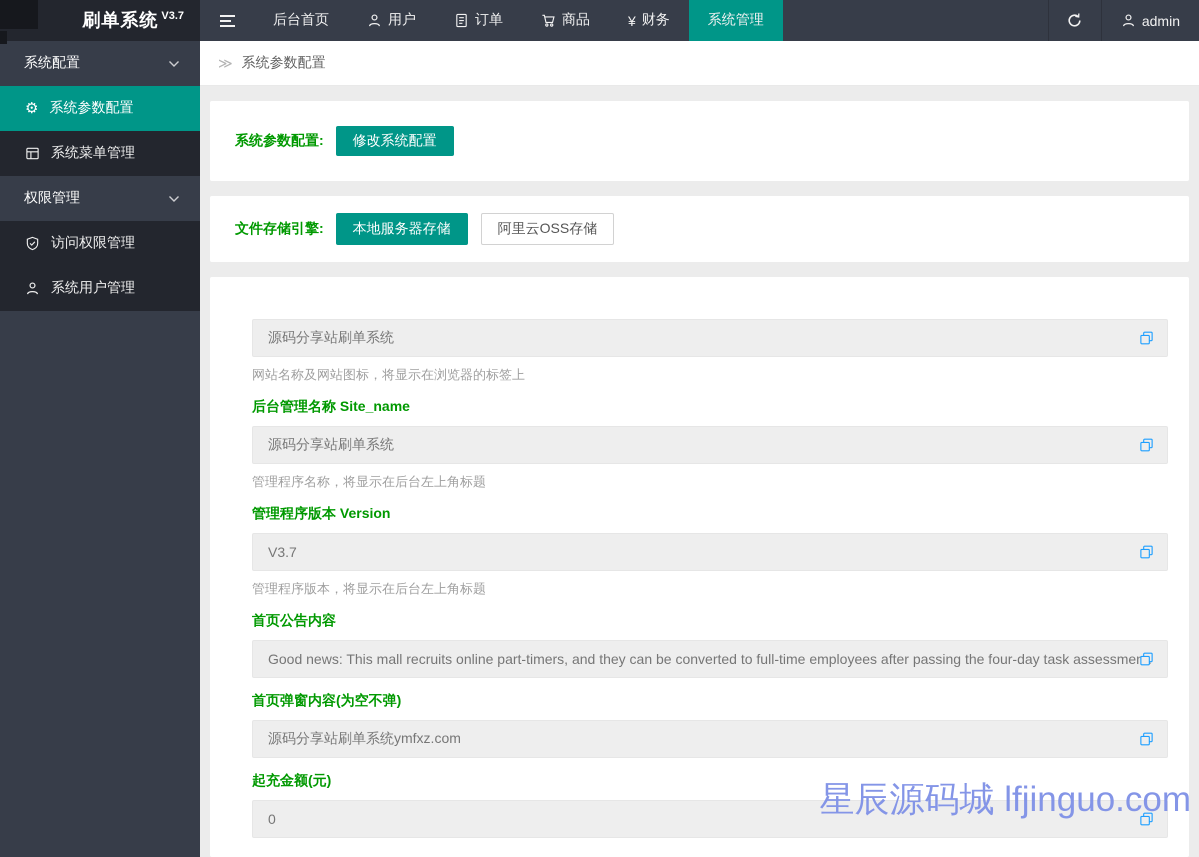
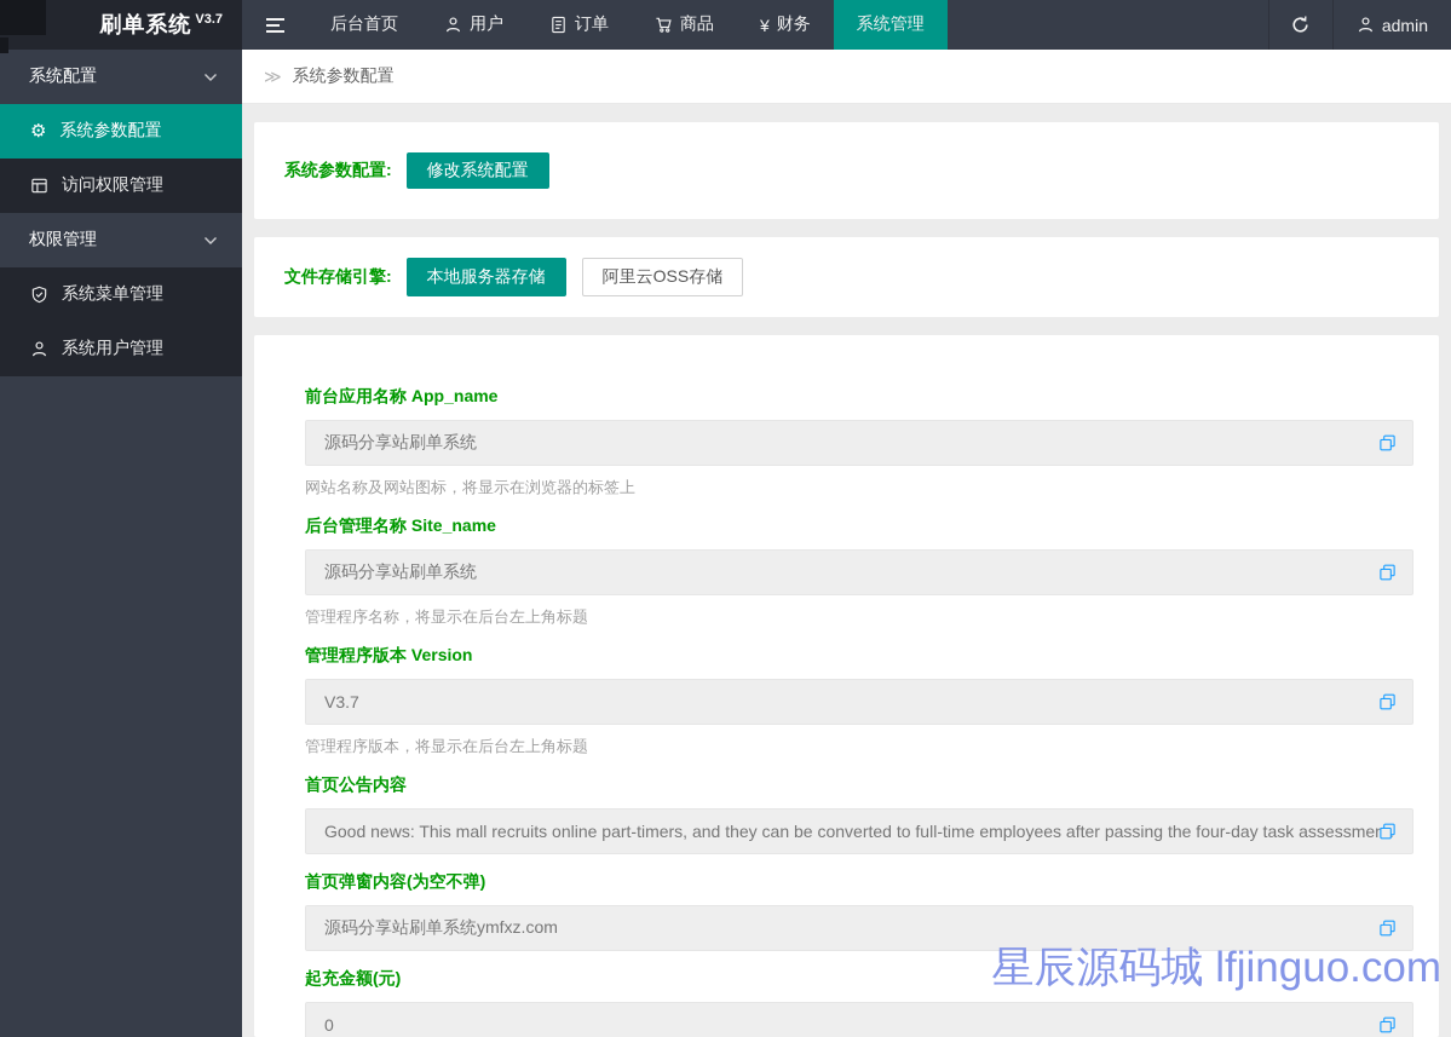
  刷单系统
  V3.7
  后台首页
  用户
  订单
  商品
  ¥
  财务
  系统管理
  admin
  系统配置
  ⚙
  系统参数配置
- 系统菜单管理
+ 访问权限管理
  权限管理
- 访问权限管理
+ 系统菜单管理
  系统用户管理
  ≫
  系统参数配置
  系统参数配置:
  修改系统配置
  文件存储引擎:
  本地服务器存储
  阿里云OSS存储
+ 前台应用名称 App_name
  源码分享站刷单系统
  网站名称及网站图标，将显示在浏览器的标签上
  后台管理名称 Site_name
  源码分享站刷单系统
  管理程序名称，将显示在后台左上角标题
  管理程序版本 Version
  V3.7
  管理程序版本，将显示在后台左上角标题
  首页公告内容
  Good news: This mall recruits online part-timers, and they can be converted to full-time employees after passing the four-day task assessmen
  首页弹窗内容(为空不弹)
  源码分享站刷单系统ymfxz.com
  起充金额(元)
  0
  星辰源码城 lfjinguo.com
